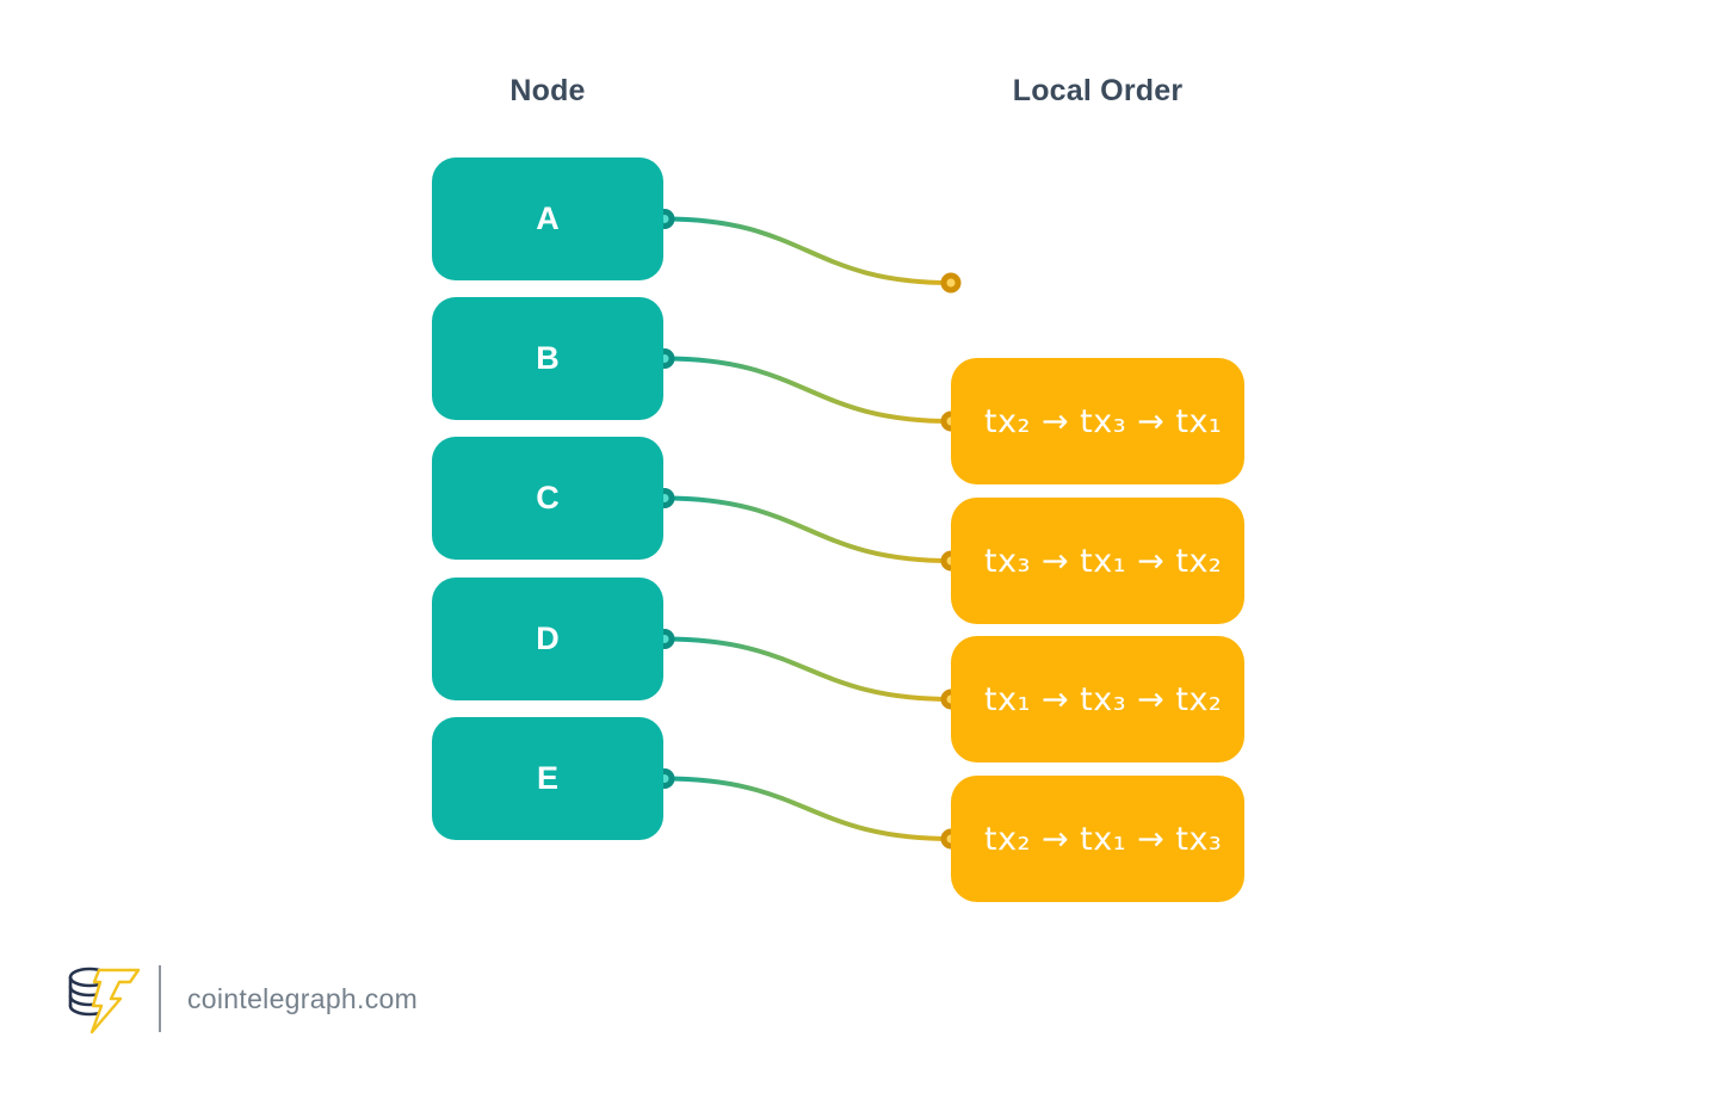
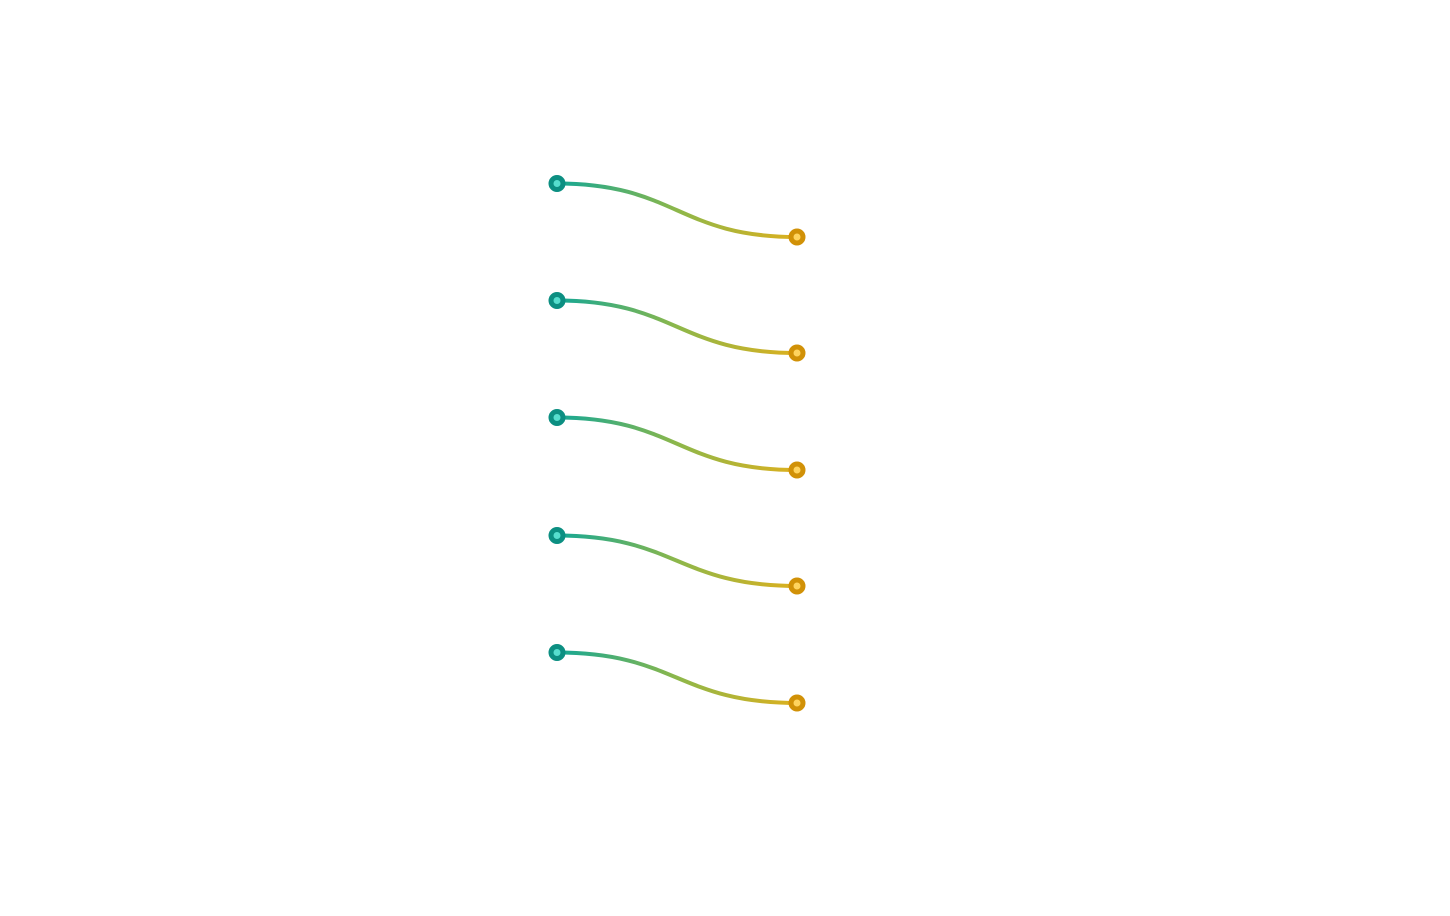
- Node
- Local Order
- A
- B
- C
- D
- E
- tx₂ → tx₃ → tx₁
- tx₃ → tx₁ → tx₂
- tx₁ → tx₃ → tx₂
- tx₂ → tx₁ → tx₃
- cointelegraph.com
